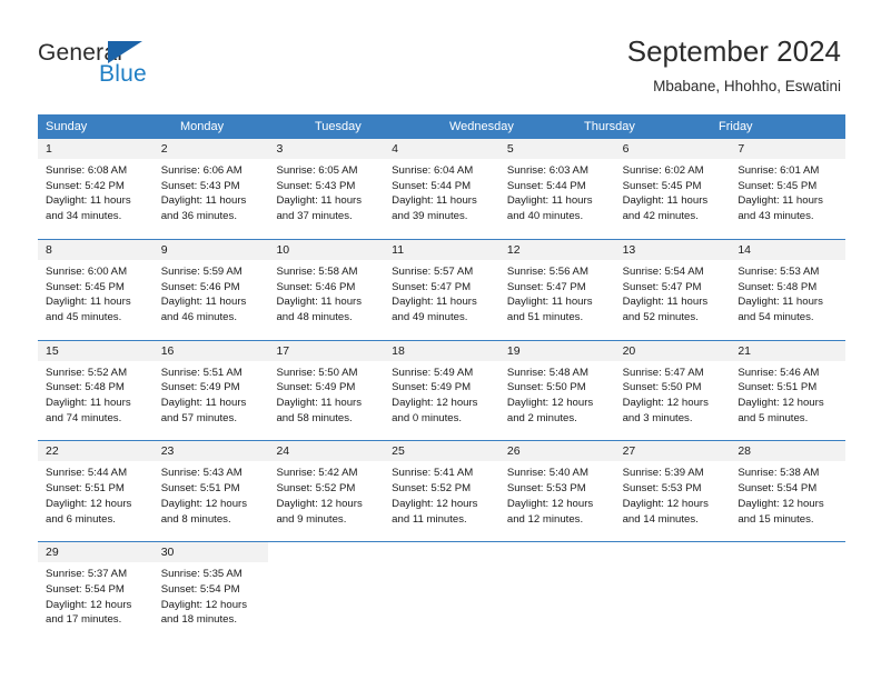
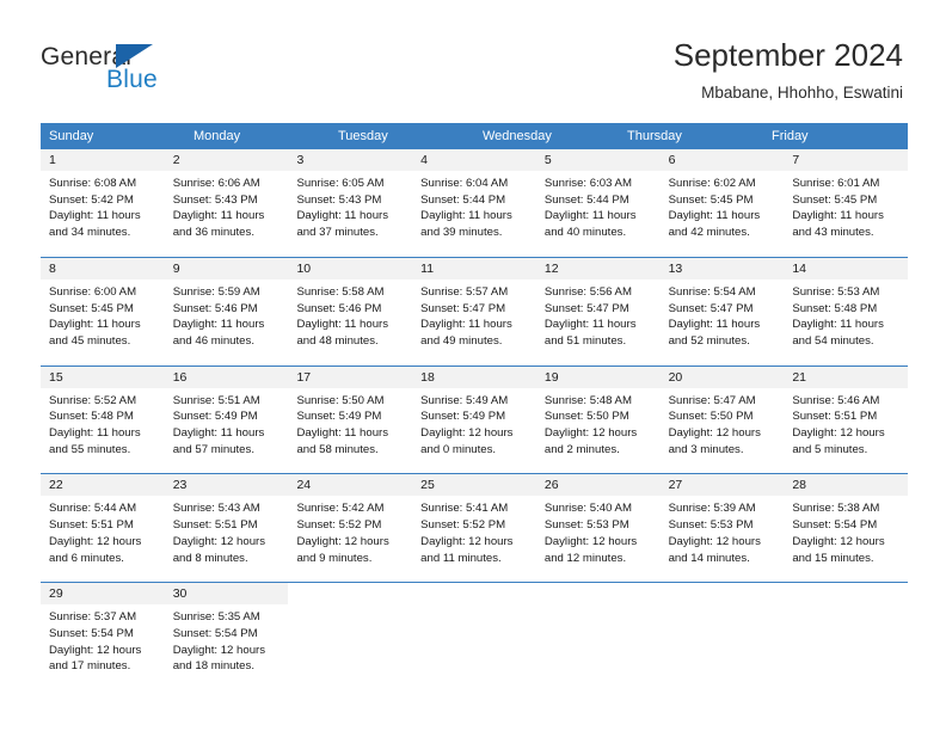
  General
  Blue
  September 2024
  Mbabane, Hhohho, Eswatini
  Sunday
  Monday
  Tuesday
  Wednesday
  Thursday
  Friday
  1
  Sunrise: 6:08 AM
  Sunset: 5:42 PM
  Daylight: 11 hours
  and 34 minutes.
  2
  Sunrise: 6:06 AM
  Sunset: 5:43 PM
  Daylight: 11 hours
  and 36 minutes.
  3
  Sunrise: 6:05 AM
  Sunset: 5:43 PM
  Daylight: 11 hours
  and 37 minutes.
  4
  Sunrise: 6:04 AM
  Sunset: 5:44 PM
  Daylight: 11 hours
  and 39 minutes.
  5
  Sunrise: 6:03 AM
  Sunset: 5:44 PM
  Daylight: 11 hours
  and 40 minutes.
  6
  Sunrise: 6:02 AM
  Sunset: 5:45 PM
  Daylight: 11 hours
  and 42 minutes.
  7
  Sunrise: 6:01 AM
  Sunset: 5:45 PM
  Daylight: 11 hours
  and 43 minutes.
  8
  Sunrise: 6:00 AM
  Sunset: 5:45 PM
  Daylight: 11 hours
  and 45 minutes.
  9
  Sunrise: 5:59 AM
  Sunset: 5:46 PM
  Daylight: 11 hours
  and 46 minutes.
  10
  Sunrise: 5:58 AM
  Sunset: 5:46 PM
  Daylight: 11 hours
  and 48 minutes.
  11
  Sunrise: 5:57 AM
  Sunset: 5:47 PM
  Daylight: 11 hours
  and 49 minutes.
  12
  Sunrise: 5:56 AM
  Sunset: 5:47 PM
  Daylight: 11 hours
  and 51 minutes.
  13
  Sunrise: 5:54 AM
  Sunset: 5:47 PM
  Daylight: 11 hours
  and 52 minutes.
  14
  Sunrise: 5:53 AM
  Sunset: 5:48 PM
  Daylight: 11 hours
  and 54 minutes.
  15
  Sunrise: 5:52 AM
  Sunset: 5:48 PM
  Daylight: 11 hours
- and 74 minutes.
+ and 55 minutes.
  16
  Sunrise: 5:51 AM
  Sunset: 5:49 PM
  Daylight: 11 hours
  and 57 minutes.
  17
  Sunrise: 5:50 AM
  Sunset: 5:49 PM
  Daylight: 11 hours
  and 58 minutes.
  18
  Sunrise: 5:49 AM
  Sunset: 5:49 PM
  Daylight: 12 hours
  and 0 minutes.
  19
  Sunrise: 5:48 AM
  Sunset: 5:50 PM
  Daylight: 12 hours
  and 2 minutes.
  20
  Sunrise: 5:47 AM
  Sunset: 5:50 PM
  Daylight: 12 hours
  and 3 minutes.
  21
  Sunrise: 5:46 AM
  Sunset: 5:51 PM
  Daylight: 12 hours
  and 5 minutes.
  22
  Sunrise: 5:44 AM
  Sunset: 5:51 PM
  Daylight: 12 hours
  and 6 minutes.
  23
  Sunrise: 5:43 AM
  Sunset: 5:51 PM
  Daylight: 12 hours
  and 8 minutes.
  24
  Sunrise: 5:42 AM
  Sunset: 5:52 PM
  Daylight: 12 hours
  and 9 minutes.
  25
  Sunrise: 5:41 AM
  Sunset: 5:52 PM
  Daylight: 12 hours
  and 11 minutes.
  26
  Sunrise: 5:40 AM
  Sunset: 5:53 PM
  Daylight: 12 hours
  and 12 minutes.
  27
  Sunrise: 5:39 AM
  Sunset: 5:53 PM
  Daylight: 12 hours
  and 14 minutes.
  28
  Sunrise: 5:38 AM
  Sunset: 5:54 PM
  Daylight: 12 hours
  and 15 minutes.
  29
  Sunrise: 5:37 AM
  Sunset: 5:54 PM
  Daylight: 12 hours
  and 17 minutes.
  30
  Sunrise: 5:35 AM
  Sunset: 5:54 PM
  Daylight: 12 hours
  and 18 minutes.
